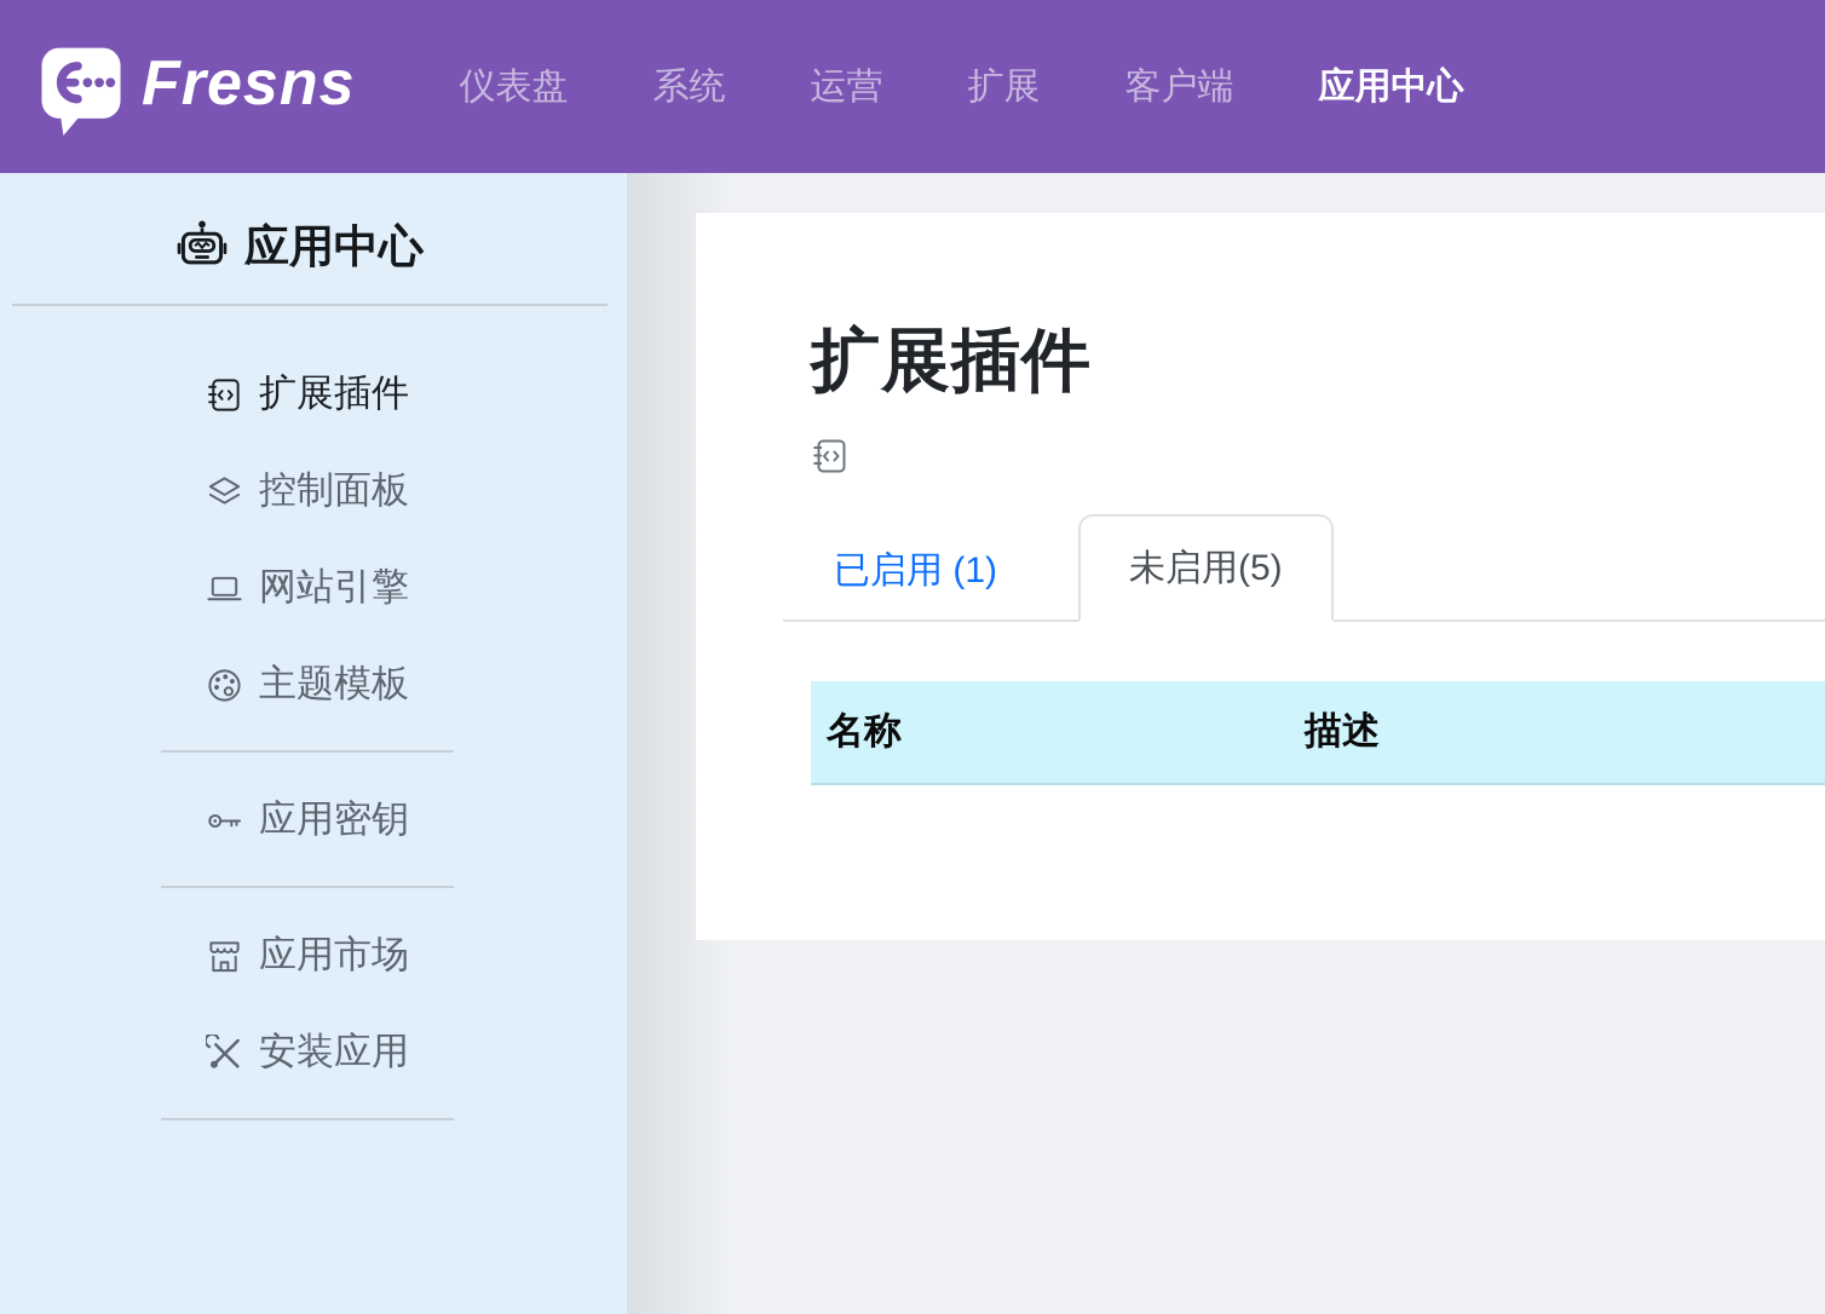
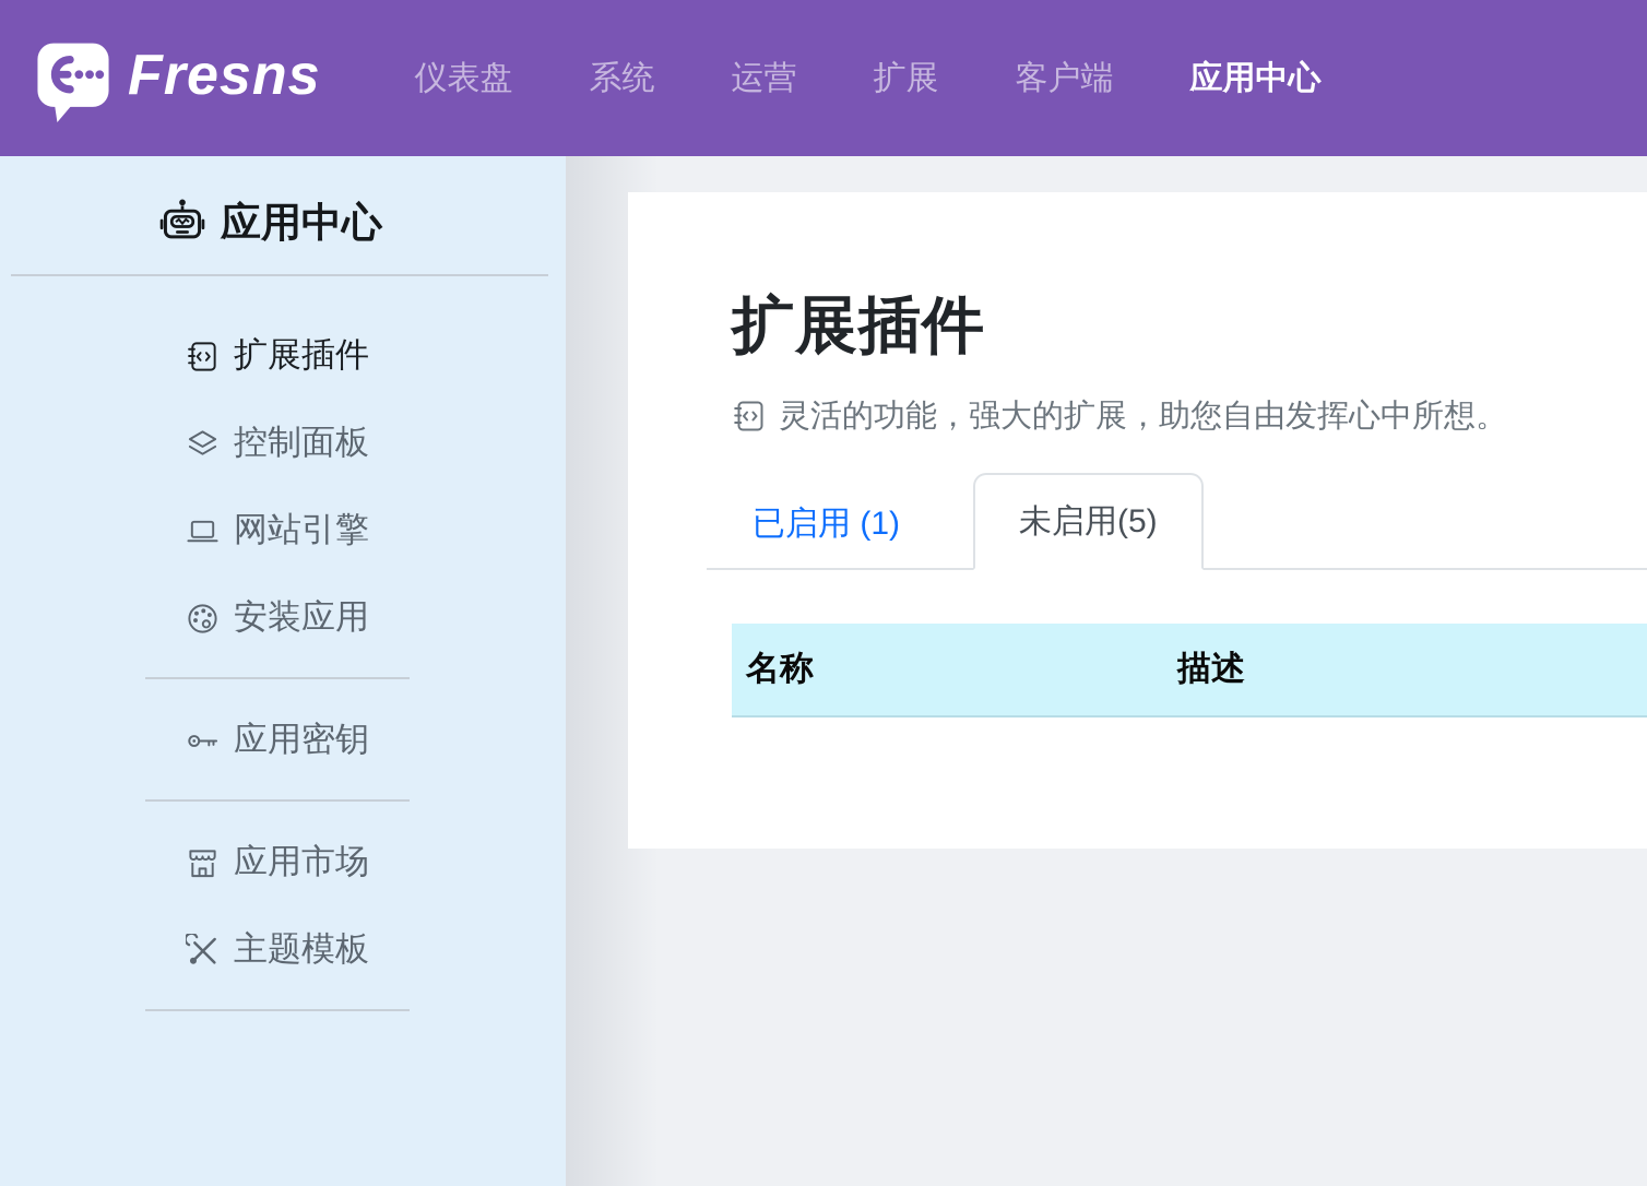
  Fresns
  仪表盘
  系统
  运营
  扩展
  客户端
  应用中心
  应用中心
  扩展插件
  控制面板
  网站引擎
- 主题模板
+ 安装应用
  应用密钥
  应用市场
- 安装应用
+ 主题模板
  扩展插件
+ 灵活的功能，强大的扩展，助您自由发挥心中所想。
  已启用 (1)
  未启用(5)
  名称	描述
